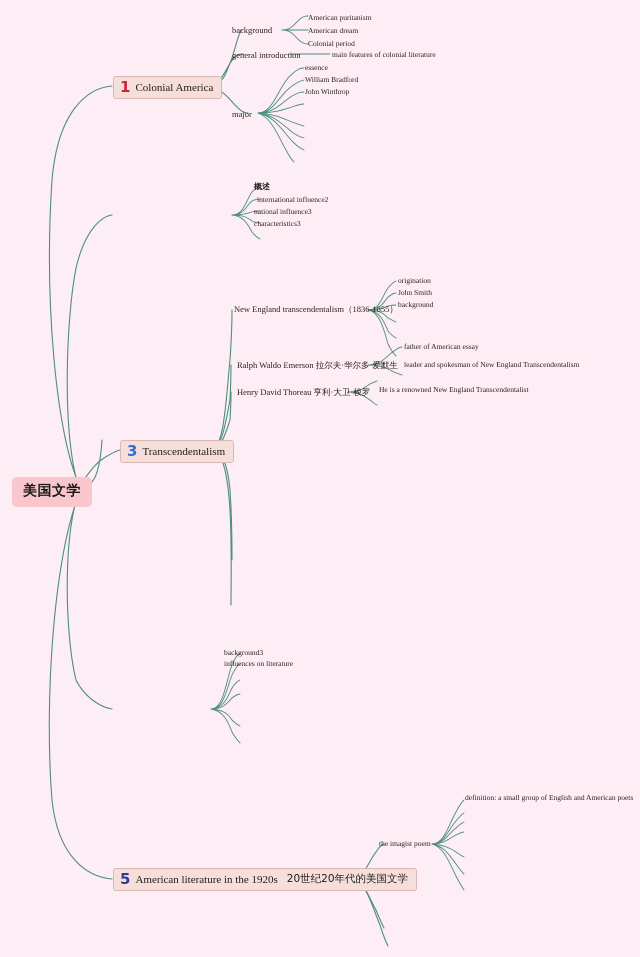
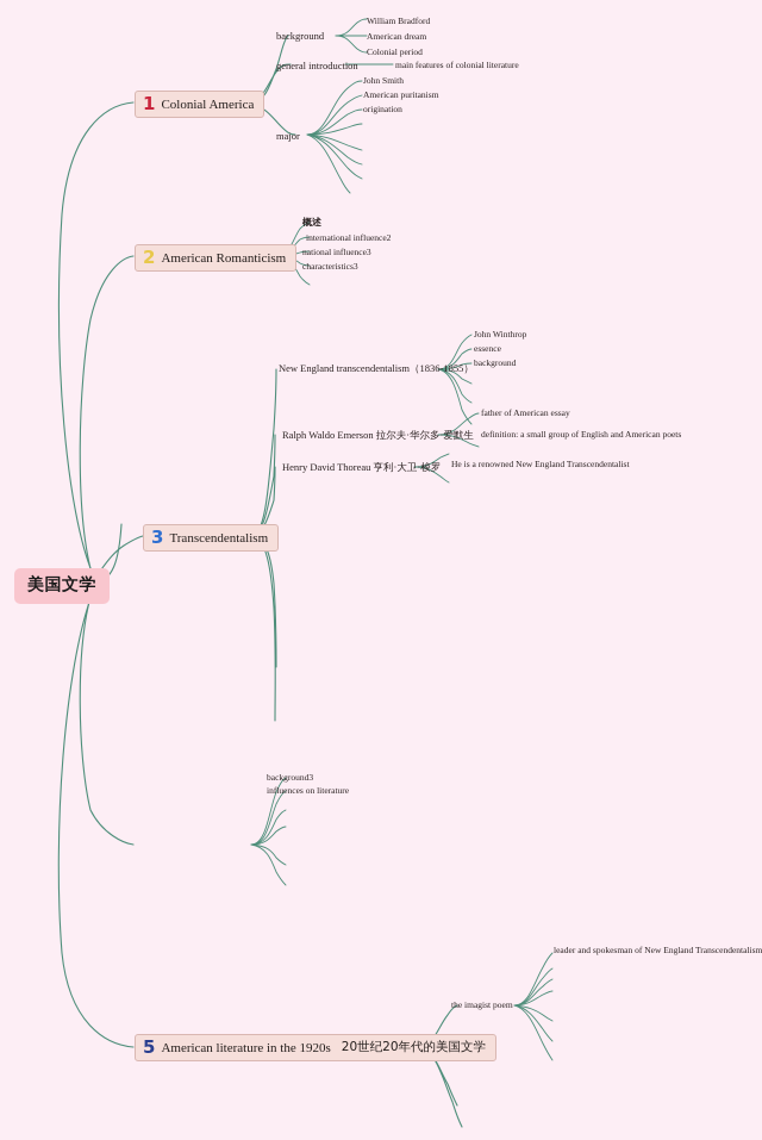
  美国文学
  1
  Colonial America
  background
  general introduction
  major
- American puritanism
+ William Bradford
  American dream
  Colonial period
  main features of colonial literature
- essence
+ John Smith
- William Bradford
+ American puritanism
- John Winthrop
+ origination
+ 2
+ American Romanticism
  概述
  international influence2
  national influence3
  characteristics3
  3
  Transcendentalism
  New England transcendentalism（1836-1855）
  Ralph Waldo Emerson 拉尔夫·华尔多·爱默生
  Henry David Thoreau 亨利·大卫·梭罗
- origination
+ John Winthrop
- John Smith
+ essence
  background
  father of American essay
- leader and spokesman of New England Transcendentalism
+ definition: a small group of English and American poets
  He is a renowned New England Transcendentalist
  background3
  influences on literature
  5
  American literature in the 1920s
  20世纪20年代的美国文学
  the imagist poem
- definition: a small group of English and American poets
+ leader and spokesman of New England Transcendentalism
